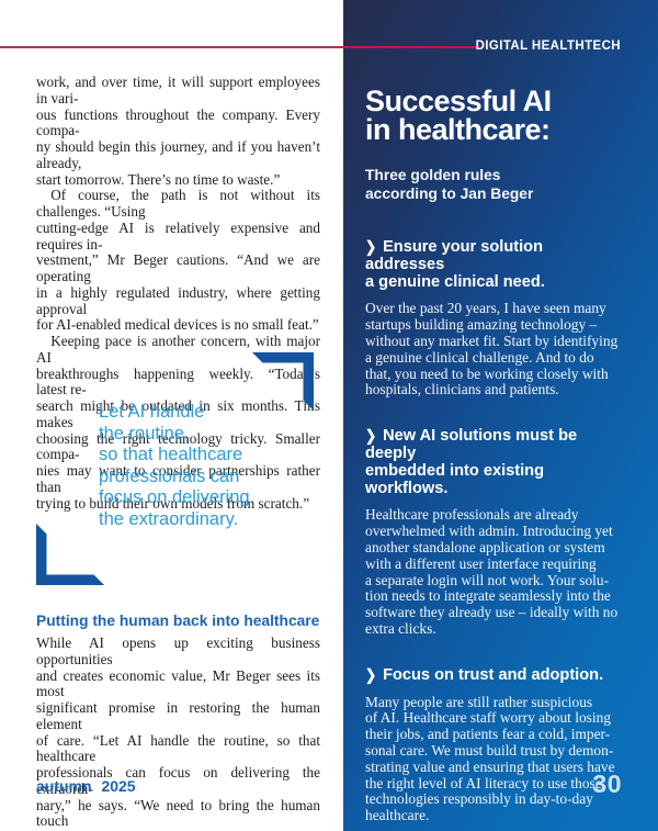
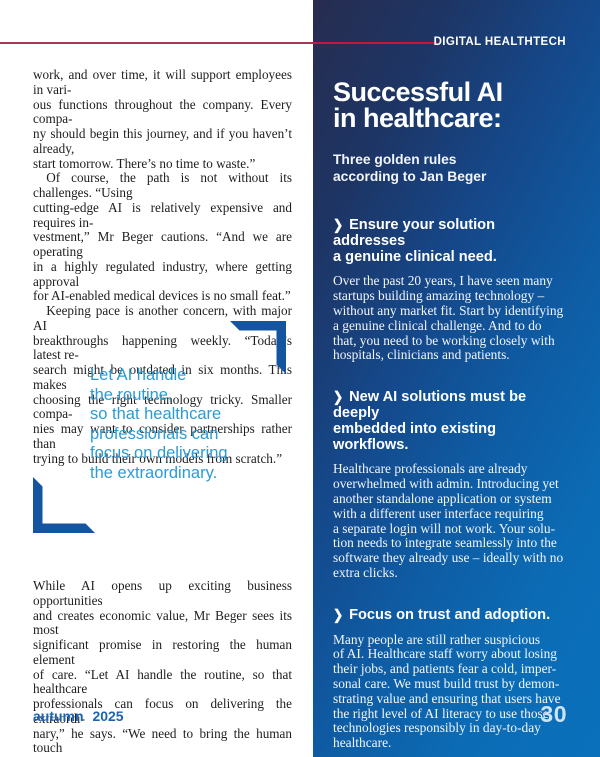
  DIGITAL HEALTHTECH
  work, and over time, it will support employees in vari-
  ous functions throughout the company. Every compa-
  ny should begin this journey, and if you haven’t already,
  start tomorrow. There’s no time to waste.” Of course, the path is not without its challenges. “Using
  cutting-edge AI is relatively expensive and requires in-
  vestment,” Mr Beger cautions. “And we are operating
  in a highly regulated industry, where getting approval
  for AI-enabled medical devices is no small feat.” Keeping pace is another concern, with major AI
  breakthroughs happening weekly. “Todas latest re-
  search might be outdated in six months. Ths makes
  choosing the right technology tricky. Smaller compa-
  nies may want to consider partnerships rather than
  trying to build their own models from scratch.”
  Let AI handle
  the routine,
  so that healthcare
  professionals can
  focus on delivering
  the extraordinary.
- Putting the human back into healthcare
  While AI opens up exciting business opportunities
  and creates economic value, Mr Beger sees its most
  significant promise in restoring the human element
  of care. “Let AI handle the routine, so that healthcare
  professionals can focus on delivering the extraordi-
  nary,” he says. “We need to bring the human touch
  autumn 2025
  Successful AI
  in healthcare:
  Three golden rules
  according to Jan Beger
  ❯ Ensure your solution addresses
  a genuine clinical need.
  Over the past 20 years, I have seen many
  startups building amazing technology –
  without any market fit. Start by identifying
  a genuine clinical challenge. And to do
  that, you need to be working closely with
  hospitals, clinicians and patients.
  ❯ New AI solutions must be deeply
  embedded into existing workflows.
  Healthcare professionals are already
  overwhelmed with admin. Introducing yet
  another standalone application or system
  with a different user interface requiring
  a separate login will not work. Your solu-
  tion needs to integrate seamlessly into the
  software they already use – ideally with no
  extra clicks.
  ❯ Focus on trust and adoption.
  Many people are still rather suspicious
  of AI. Healthcare staff worry about losing
  their jobs, and patients fear a cold, imper-
  sonal care. We must build trust by demon-
  strating value and ensuring that users have
  the right level of AI literacy to use those
  technologies responsibly in day-to-day
  healthcare.
  30
